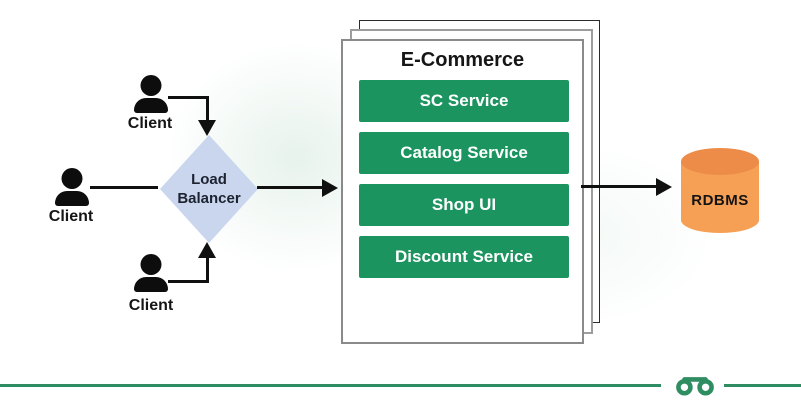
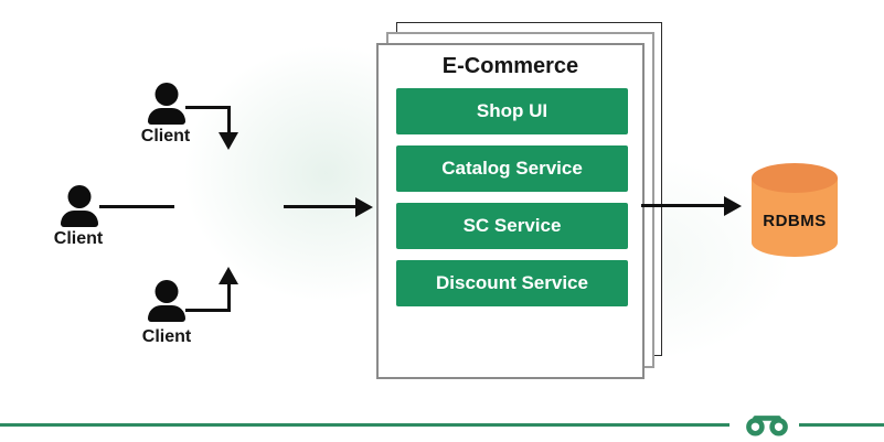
  Client
  Client
  Client
- Load Balancer
  E-Commerce
- SC Service
+ Shop UI
  Catalog Service
- Shop UI
+ SC Service
  Discount Service
  RDBMS
